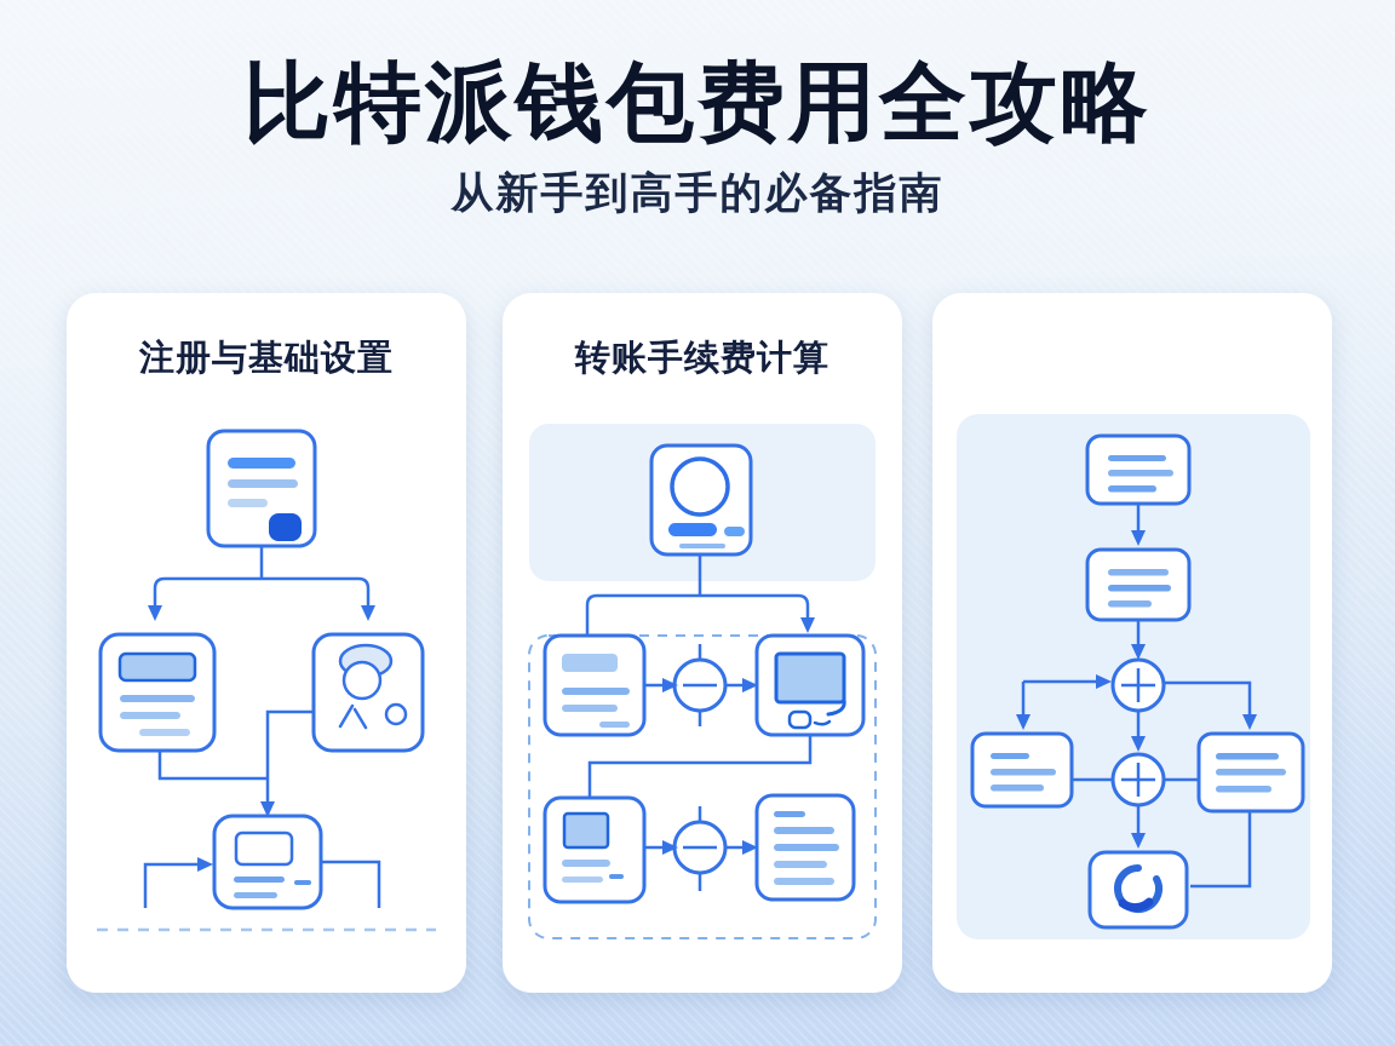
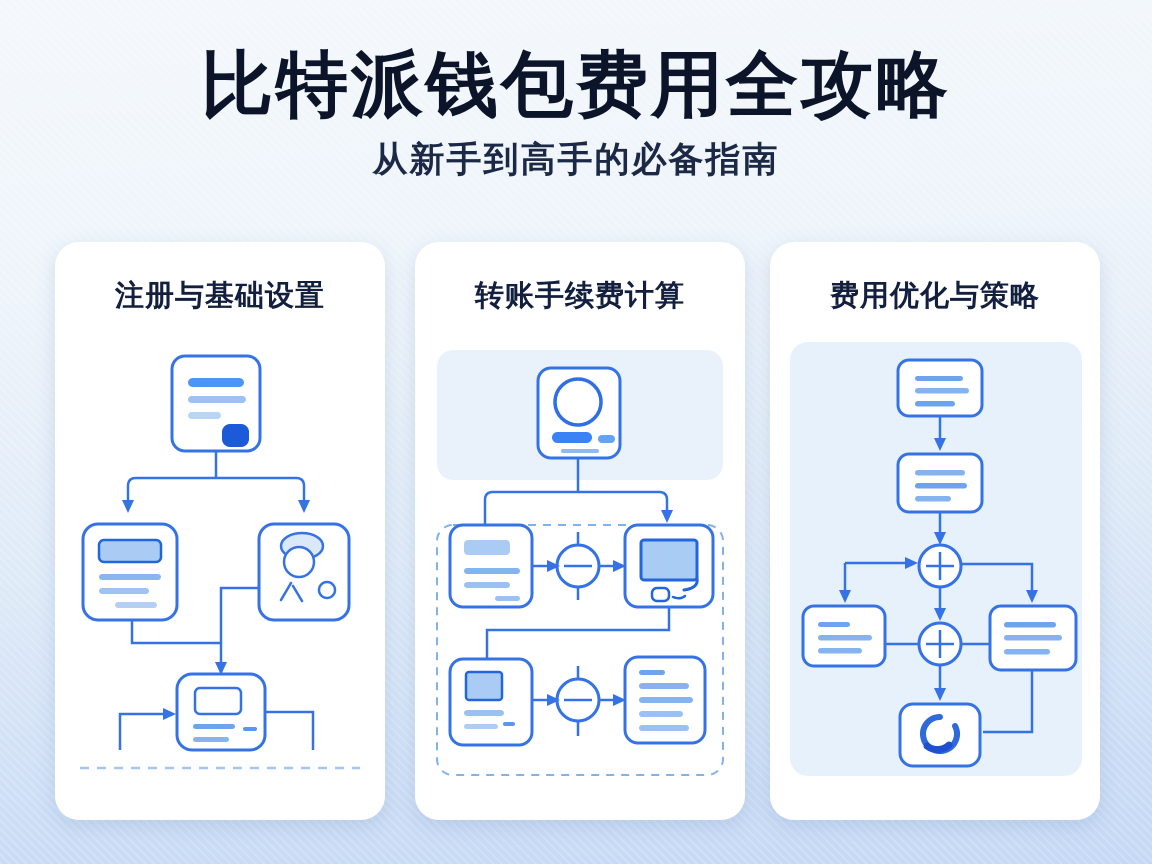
  比特派钱包费用全攻略
  从新手到高手的必备指南
  注册与基础设置
  转账手续费计算
+ 费用优化与策略
